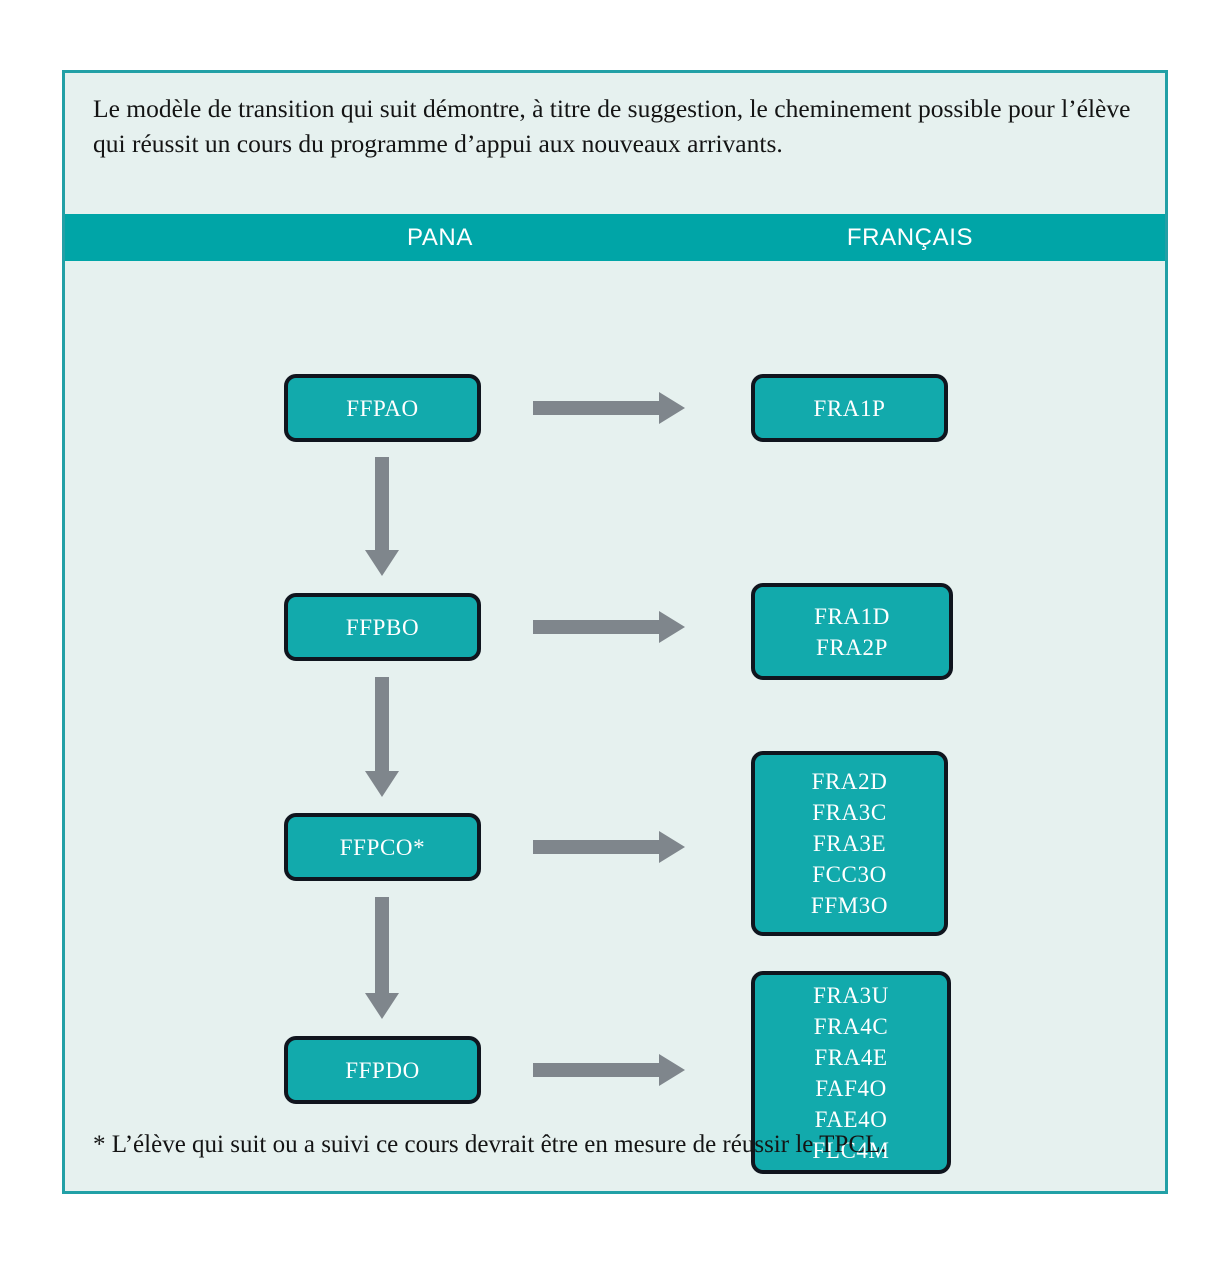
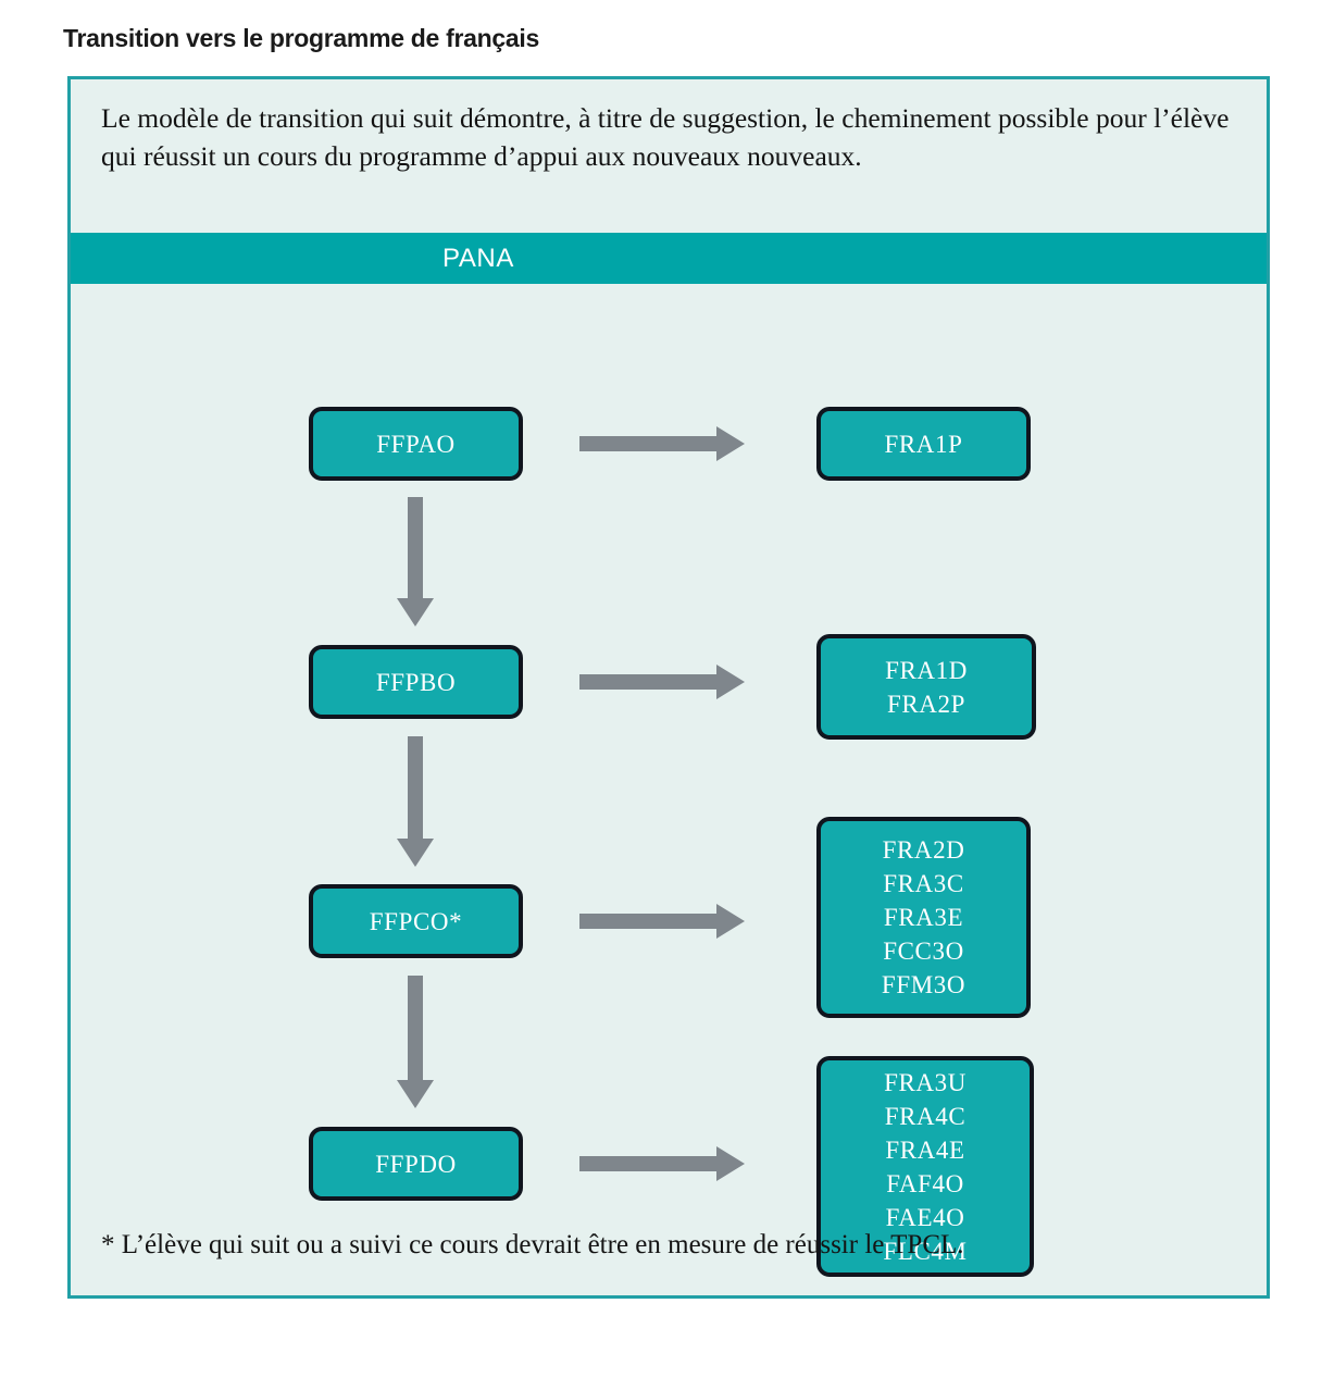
+ Transition vers le programme de français
- Le modèle de transition qui suit démontre, à titre de suggestion, le cheminement possible pour l’élève qui réussit un cours du programme d’appui aux nouveaux arrivants.
+ Le modèle de transition qui suit démontre, à titre de suggestion, le cheminement possible pour l’élève qui réussit un cours du programme d’appui aux nouveaux nouveaux.
  PANA
- FRANÇAIS
  FFPAO
  FRA1P
  FFPBO
  FRA1D
  FRA2P
  FFPCO*
  FRA2D
  FRA3C
  FRA3E
  FCC3O
  FFM3O
  FFPDO
  FRA3U
  FRA4C
  FRA4E
  FAF4O
  FAE4O
  FLC4M
  * L’élève qui suit ou a suivi ce cours devrait être en mesure de réussir le TPCL.
